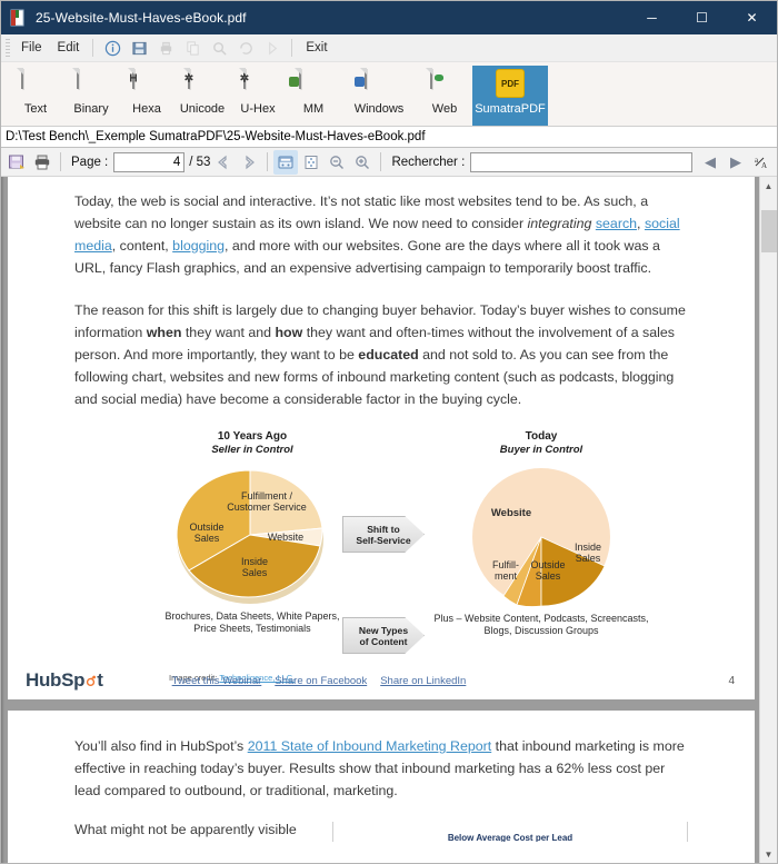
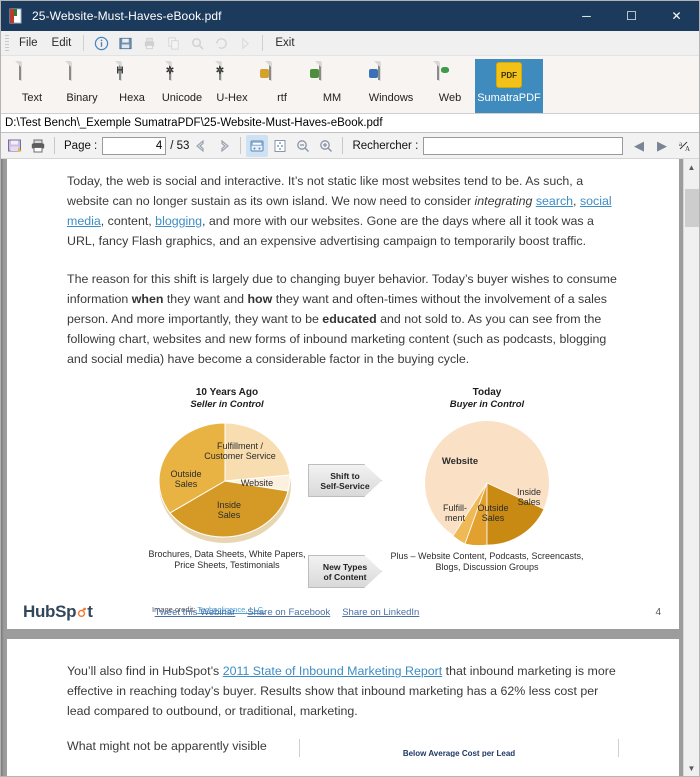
  25-Website-Must-Haves-eBook.pdf
  ─
  ☐
  ✕
  File
  Edit
  Exit
  Text
  Binary
  H
  Hexa
  ✲
  Unicode
  ✲
  U-Hex
+ rtf
  MM
  Windows
  Web
  PDF
  SumatraPDF
  D:\Test Bench\_Exemple SumatraPDF\25-Website-Must-Haves-eBook.pdf
  Page :
  4
  / 53
  Rechercher :
  ◀
  ▶
  a
  A
  Today, the web is social and interactive. It’s not static like most websites tend to be. As such, a website can no longer sustain as its own island. We now need to consider integrating search, social media, content, blogging, and more with our websites. Gone are the days where all it took was a URL, fancy Flash graphics, and an expensive advertising campaign to temporarily boost traffic.
  The reason for this shift is largely due to changing buyer behavior. Today’s buyer wishes to consume information when they want and how they want and often-times without the involvement of a sales person. And more importantly, they want to be educated and not sold to. As you can see from the following chart, websites and new forms of inbound marketing content (such as podcasts, blogging and social media) have become a considerable factor in the buying cycle.
  10 Years Ago
  Seller in Control
  Outside
  Sales
  Fulfillment /
  Customer Service
  Website
  Inside
  Sales
  Brochures, Data Sheets, White Papers, Price Sheets, Testimonials
  Today
  Buyer in Control
  Website
  Fulfill-
  ment
  Outside
  Sales
  Inside
  Sales
  Plus – Website Content, Podcasts, Screencasts, Blogs, Discussion Groups
  Shift to
  Self-Service
  New Types
  of Content
  Image credit: Technoligence, LLC.
  HubSp t
  Tweet this Webinar
  Share on Facebook
  Share on LinkedIn
  4
  You’ll also find in HubSpot’s 2011 State of Inbound Marketing Report that inbound marketing is more effective in reaching today’s buyer. Results show that inbound marketing has a 62% less cost per lead compared to outbound, or traditional, marketing.
  What might not be apparently visible
  Below Average Cost per Lead
  ▲
  ▼
